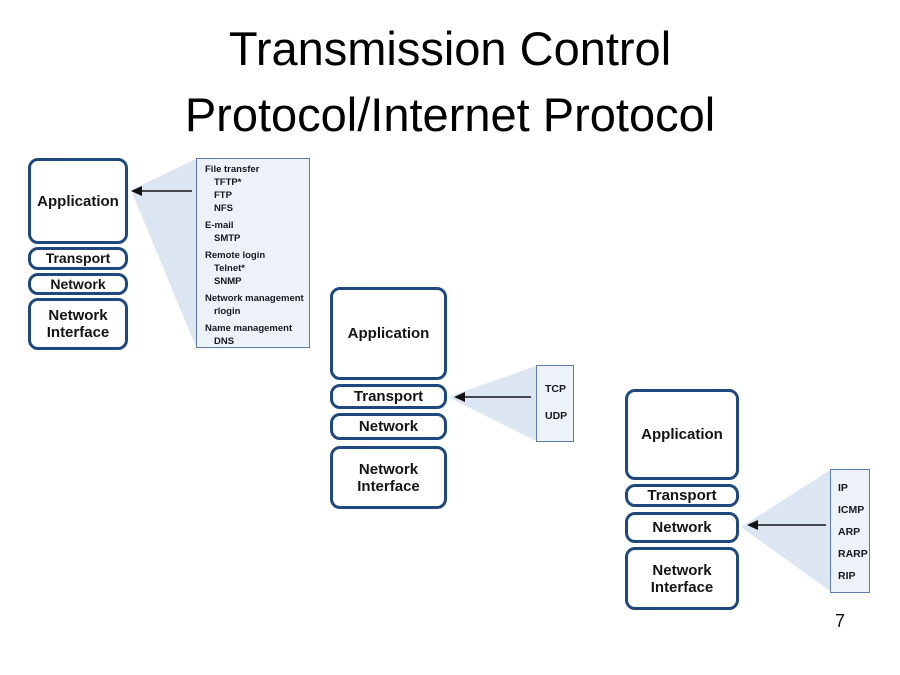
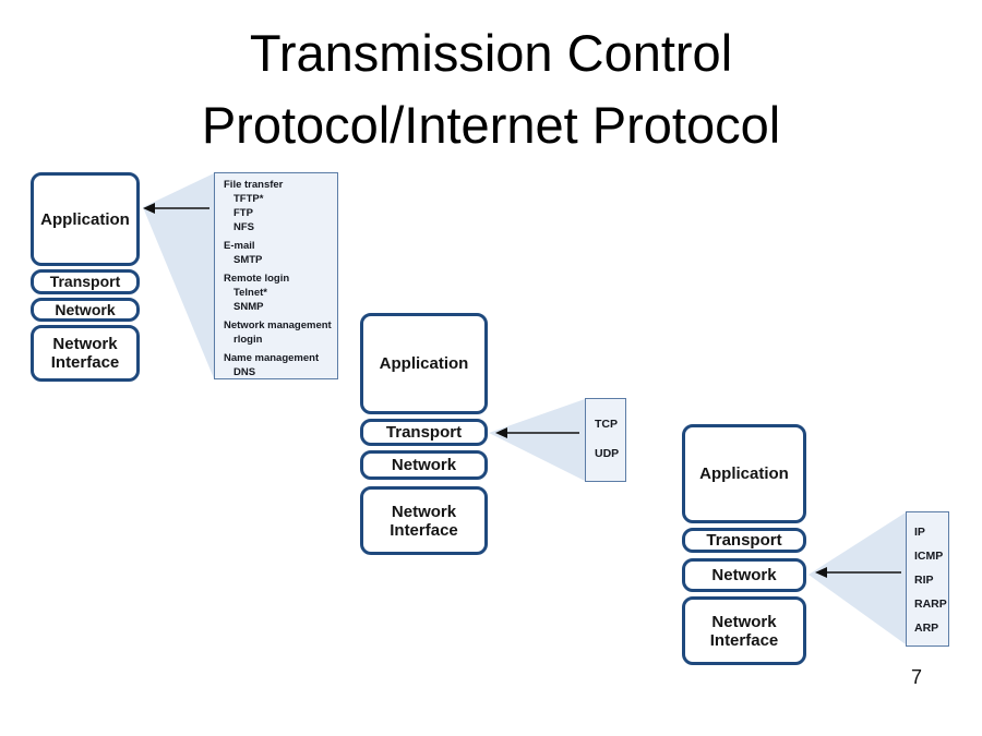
  Transmission Control
  Protocol/Internet Protocol
  Application
  Transport
  Network
  Network Interface
  File transfer
  TFTP*
  FTP
  NFS
  E-mail
  SMTP
  Remote login
  Telnet*
  SNMP
  Network management
  rlogin
  Name management
  DNS
  Application
  Transport
  Network
  Network Interface
  TCP
  UDP
  Application
  Transport
  Network
  Network Interface
  IP
  ICMP
- ARP
+ RIP
  RARP
- RIP
+ ARP
  7
